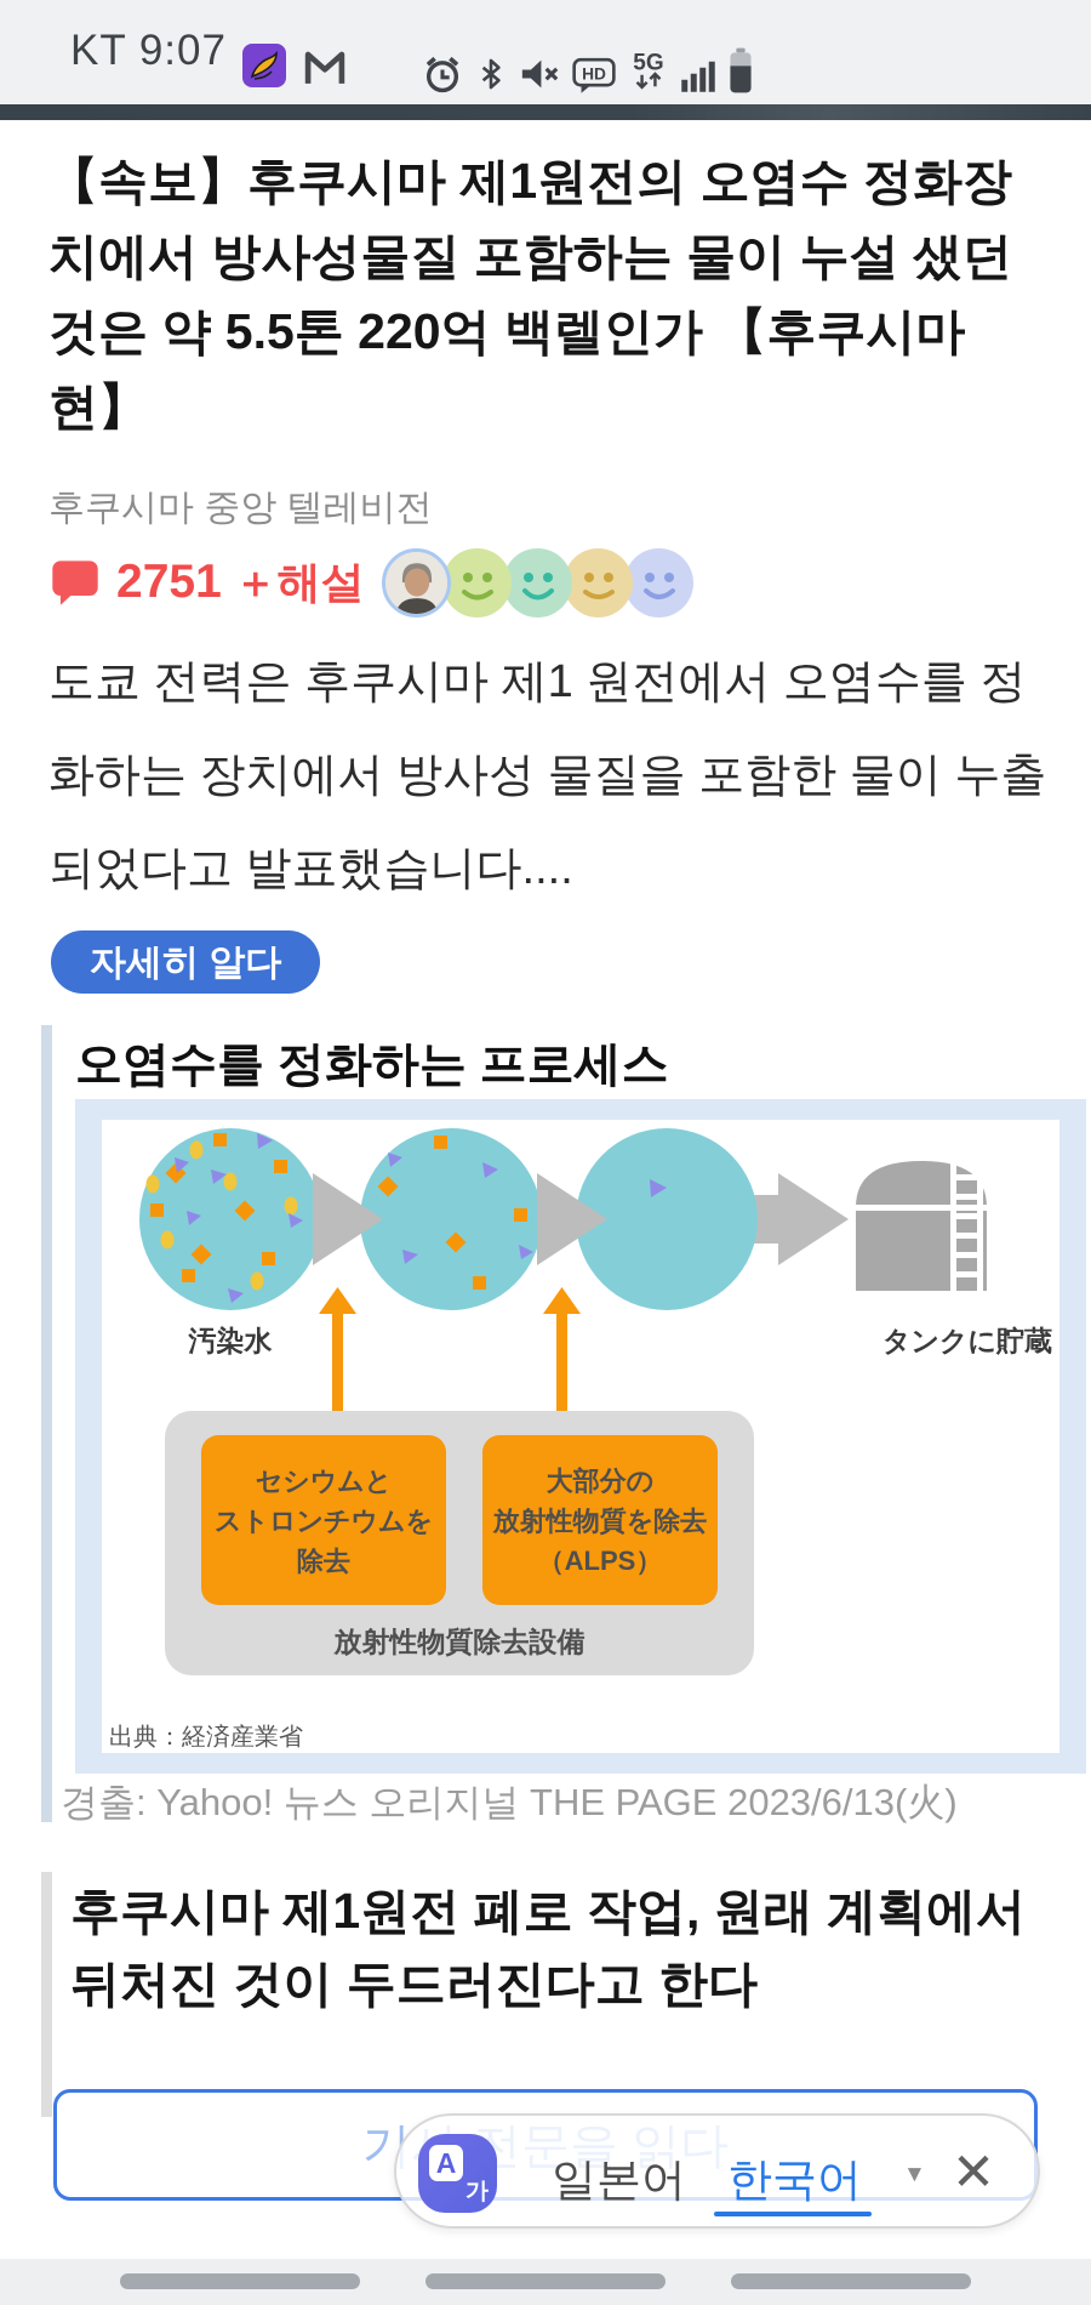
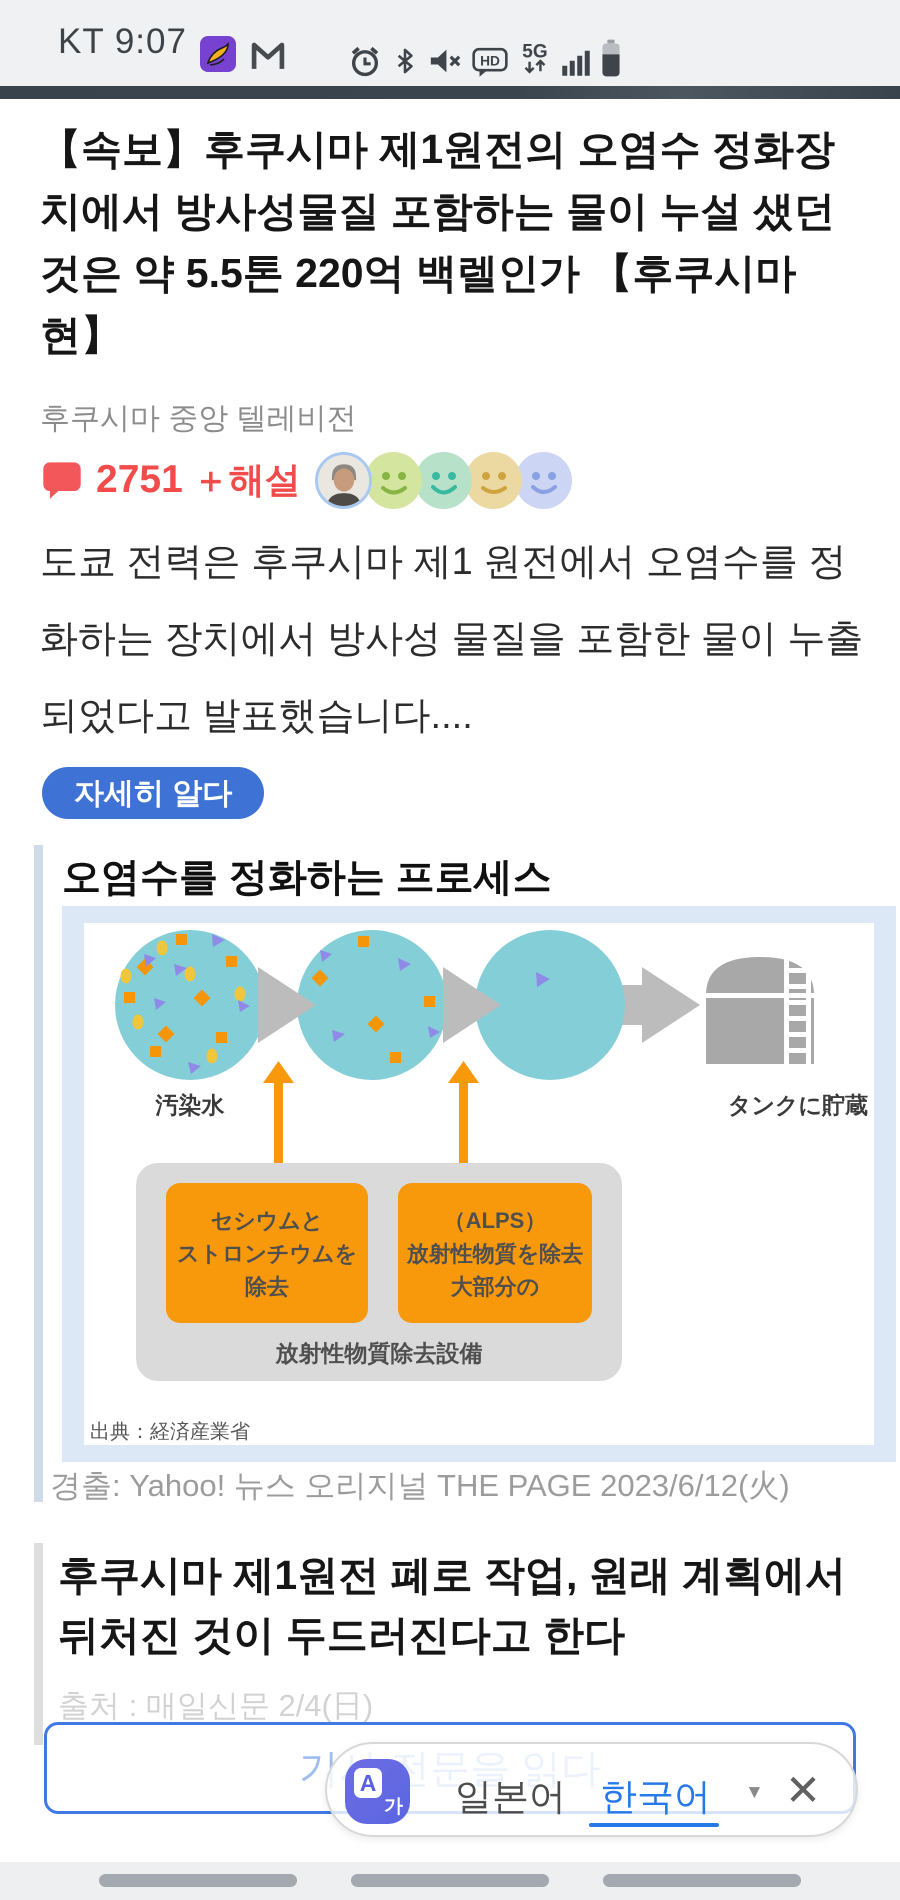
  KT 9:07
  HD
  5G
  【속보】후쿠시마 제1원전의 오염수 정화장치에서 방사성물질 포함하는 물이 누설 샜던 것은 약 5.5톤 220억 백렐인가 【후쿠시마현】
  후쿠시마 중앙 텔레비전
  2751
  ＋해설
  도쿄 전력은 후쿠시마 제1 원전에서 오염수를 정화하는 장치에서 방사성 물질을 포함한 물이 누출되었다고 발표했습니다....
  자세히 알다
  오염수를 정화하는 프로세스
  汚染水
  タンクに貯蔵
  セシウムと
  ストロンチウムを
  除去
- 大部分の
+ （ALPS）
  放射性物質を除去
- （ALPS）
+ 大部分の
  放射性物質除去設備
  出典：経済産業省
- 경출: Yahoo! 뉴스 오리지널 THE PAGE 2023/6/13(火)
+ 경출: Yahoo! 뉴스 오리지널 THE PAGE 2023/6/12(火)
  후쿠시마 제1원전 폐로 작업, 원래 계획에서 뒤처진 것이 두드러진다고 한다
+ 출처 : 매일신문 2/4(日)
  기 전문을 읽다
  A
  가
  일본어
  한국어
  ▼
  ✕
